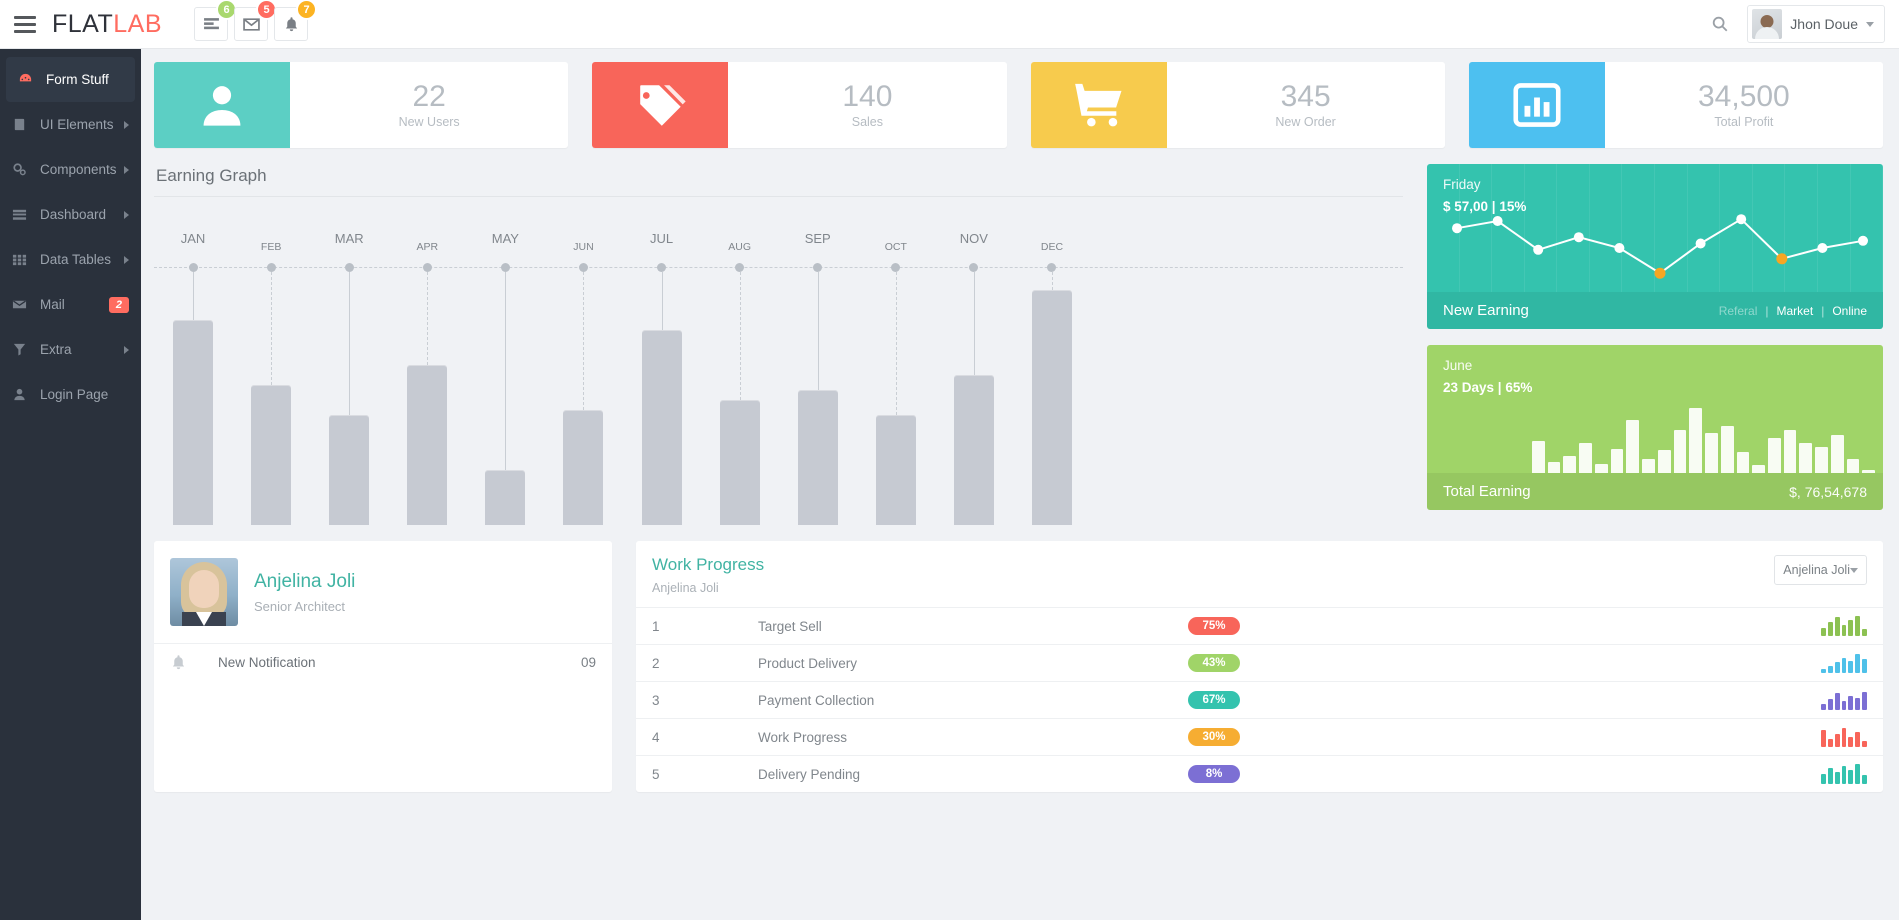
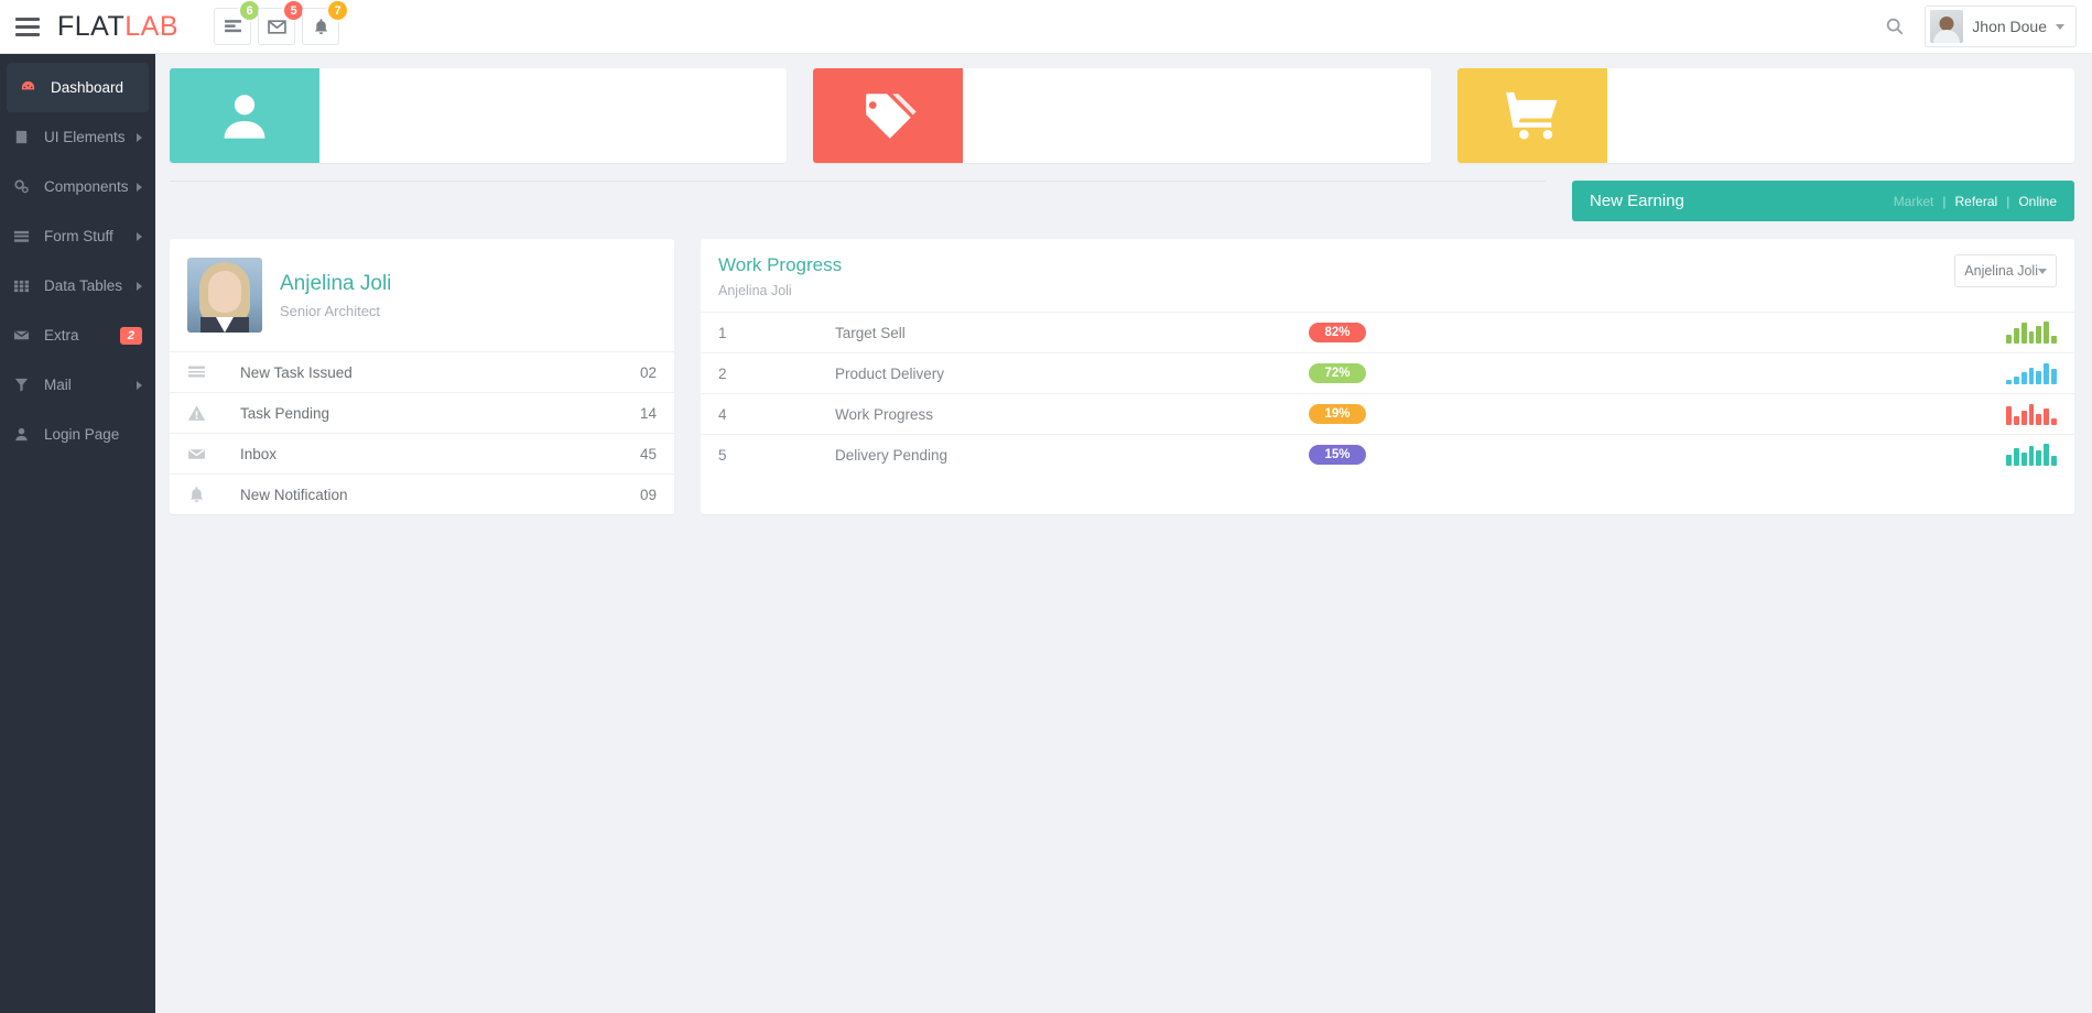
  FLATLAB
  6
  5
  7
  Jhon Doue
- Form Stuff
+ Dashboard
  UI Elements
  Components
- Dashboard
+ Form Stuff
  Data Tables
- Mail
+ Extra
  2
- Extra
+ Mail
  Login Page
- 22
- New Users
- 140
- Sales
- 345
- New Order
- 34,500
- Total Profit
- Earning Graph
- JAN
- FEB
- MAR
- APR
- MAY
- JUN
- JUL
- AUG
- SEP
- OCT
- NOV
- DEC
- Friday
- $ 57,00 | 15%
  New Earning
- Referal
+ Market
  |
- Market
+ Referal
  |
  Online
- June
- 23 Days | 65%
- Total Earning
- $, 76,54,678
  Anjelina Joli
  Senior Architect
+ New Task Issued
+ 02
+ Task Pending
+ 14
+ Inbox
+ 45
  New Notification
  09
  Work Progress
  Anjelina Joli
  Anjelina Joli
  1
  Target Sell
- 75%
+ 82%
  2
  Product Delivery
- 43%
+ 72%
- 3
- Payment Collection
- 67%
  4
  Work Progress
- 30%
+ 19%
  5
  Delivery Pending
- 8%
+ 15%
